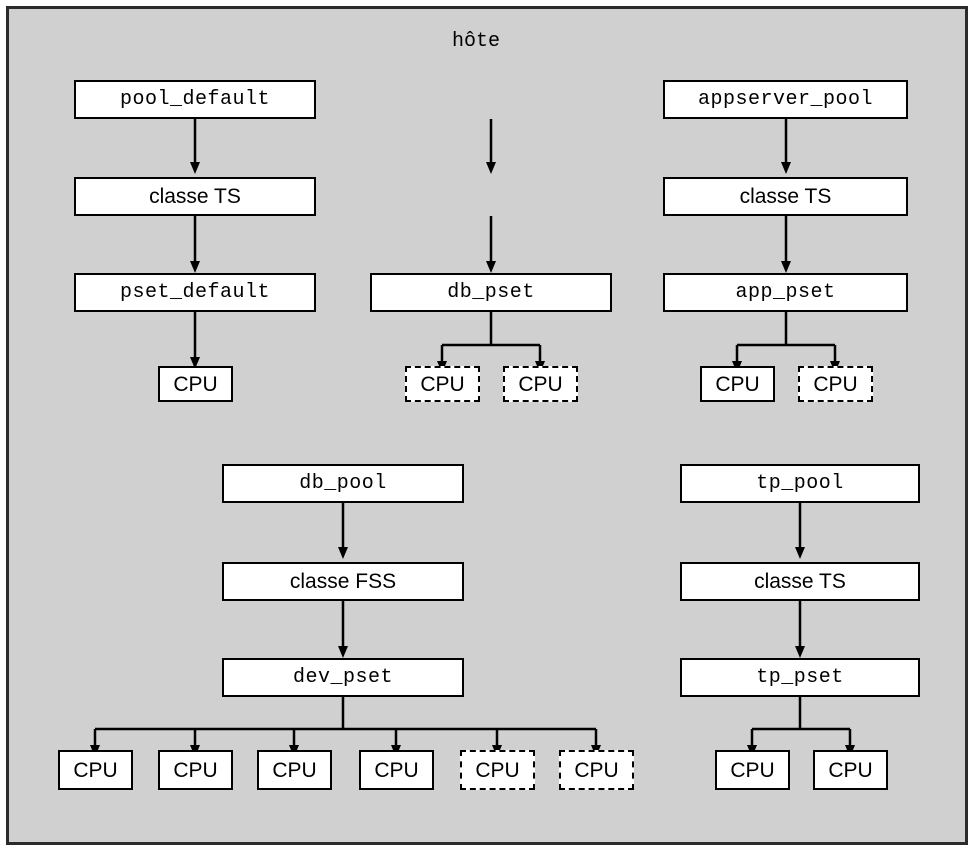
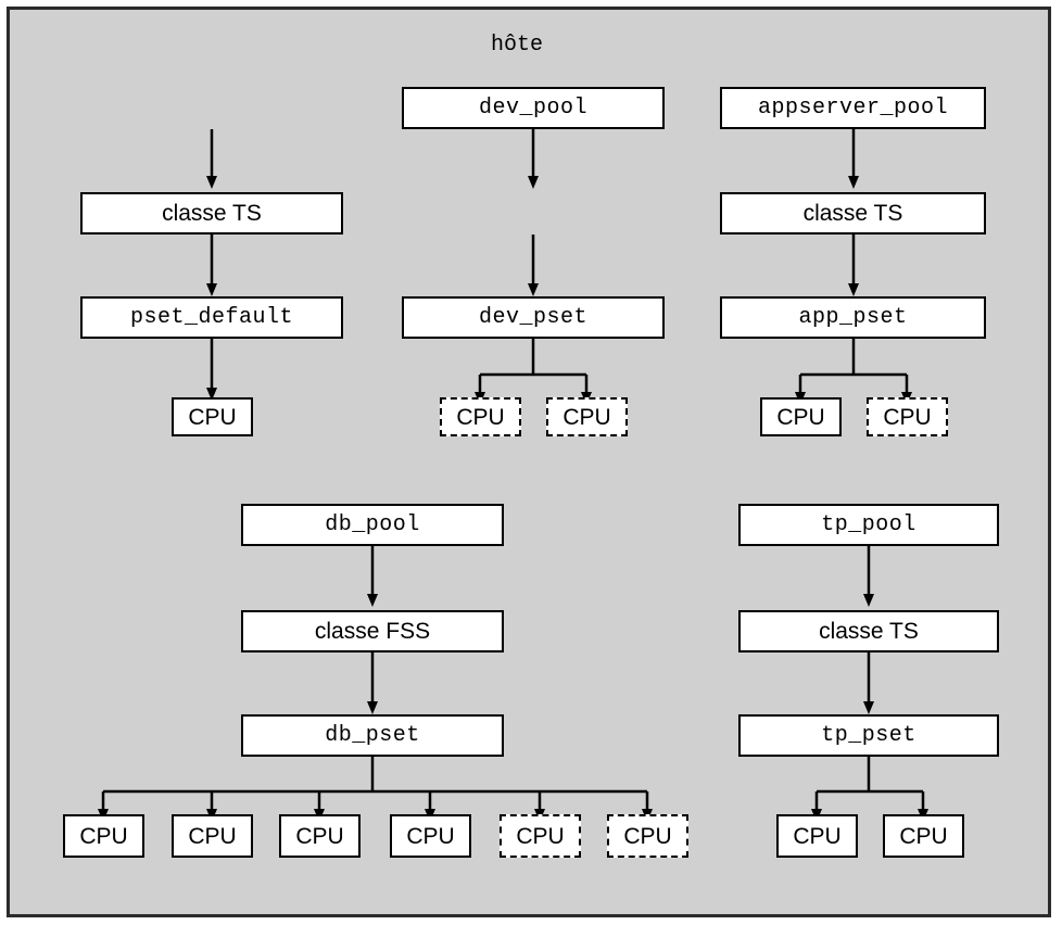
  hôte
- pool_default
  classe TS
  pset_default
  CPU
+ dev_pool
- db_pset
+ dev_pset
  CPU
  CPU
  appserver_pool
  classe TS
  app_pset
  CPU
  CPU
  db_pool
  classe FSS
- dev_pset
+ db_pset
  CPU
  CPU
  CPU
  CPU
  CPU
  CPU
  tp_pool
  classe TS
  tp_pset
  CPU
  CPU
